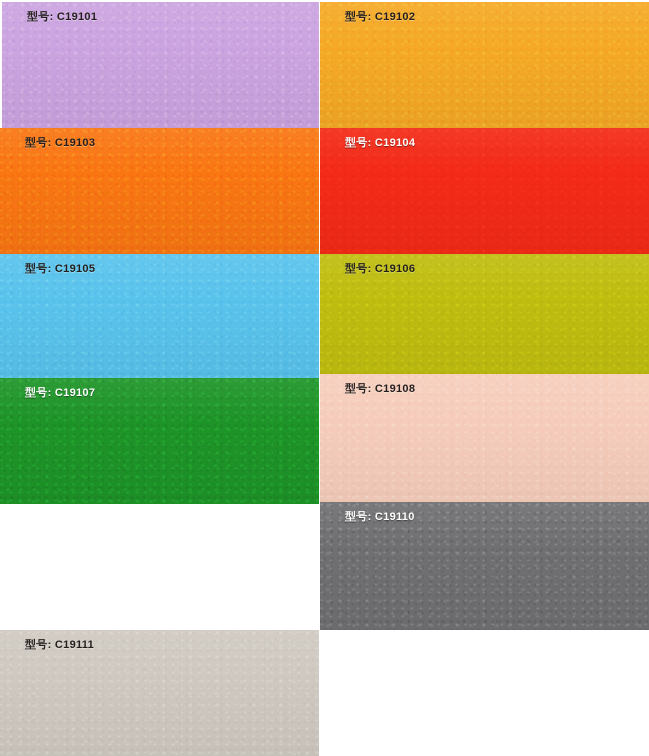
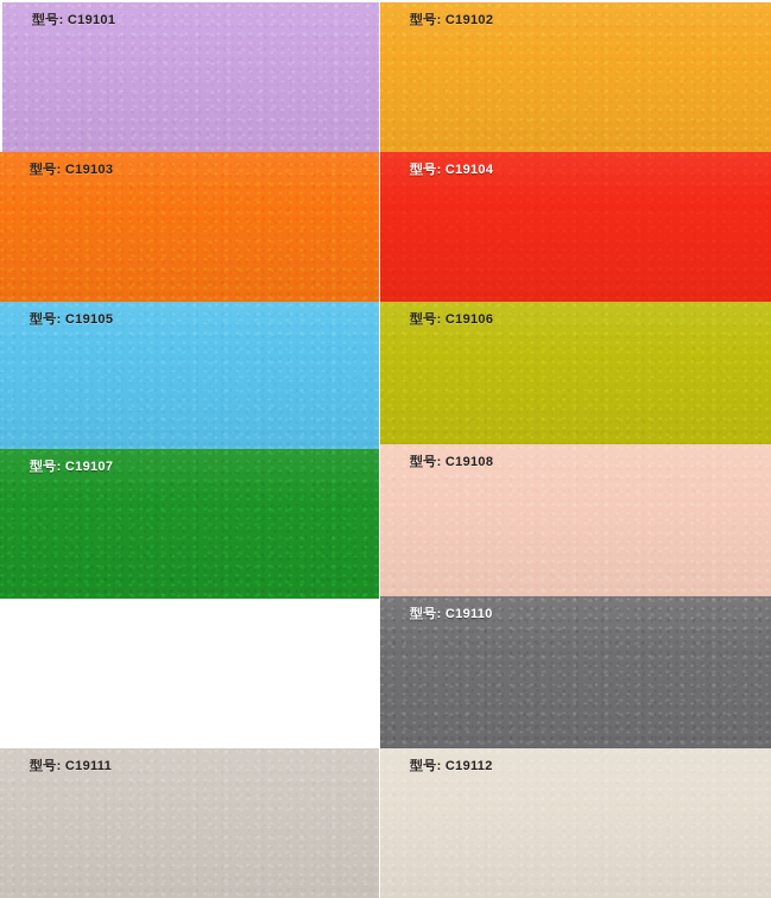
  型号: C19101
  型号: C19102
  型号: C19103
  型号: C19104
  型号: C19105
  型号: C19106
  型号: C19107
  型号: C19108
  型号: C19110
  型号: C19111
+ 型号: C19112
